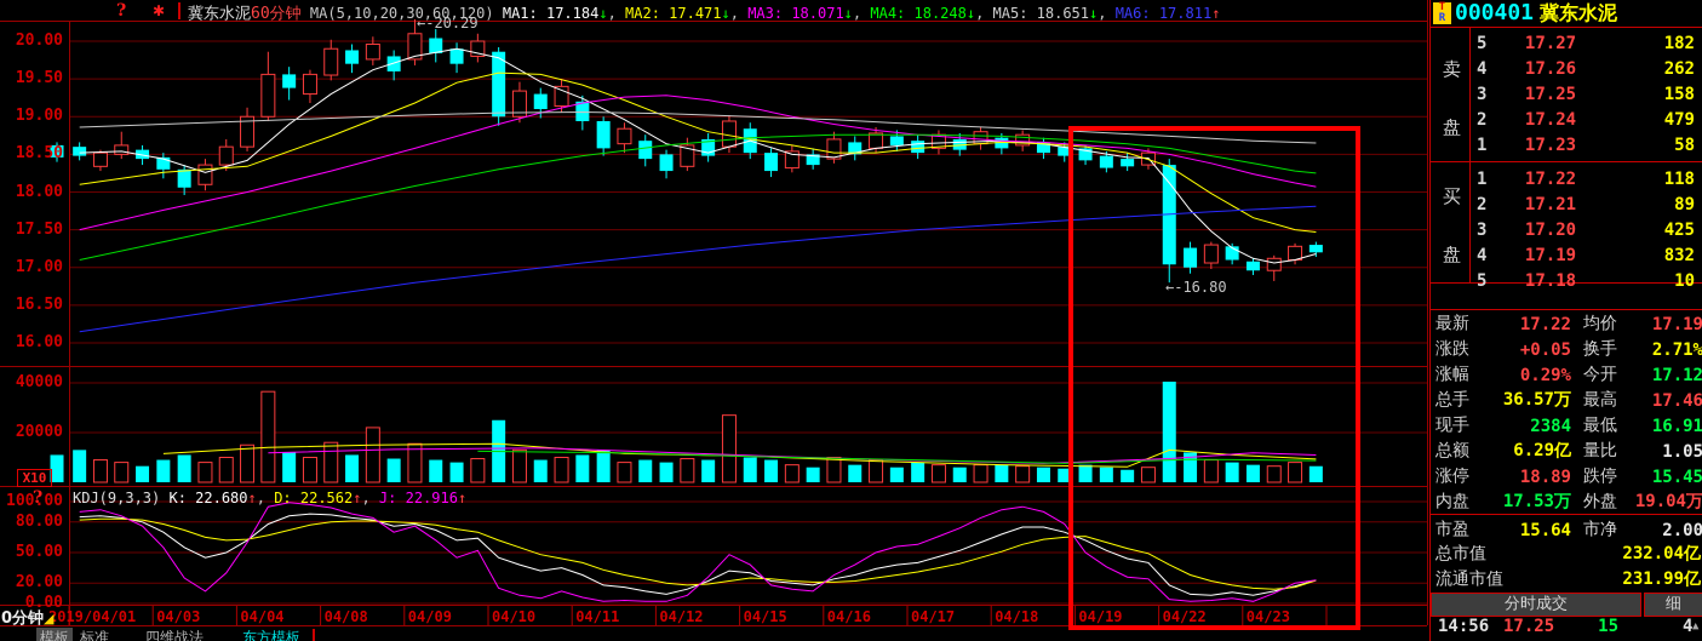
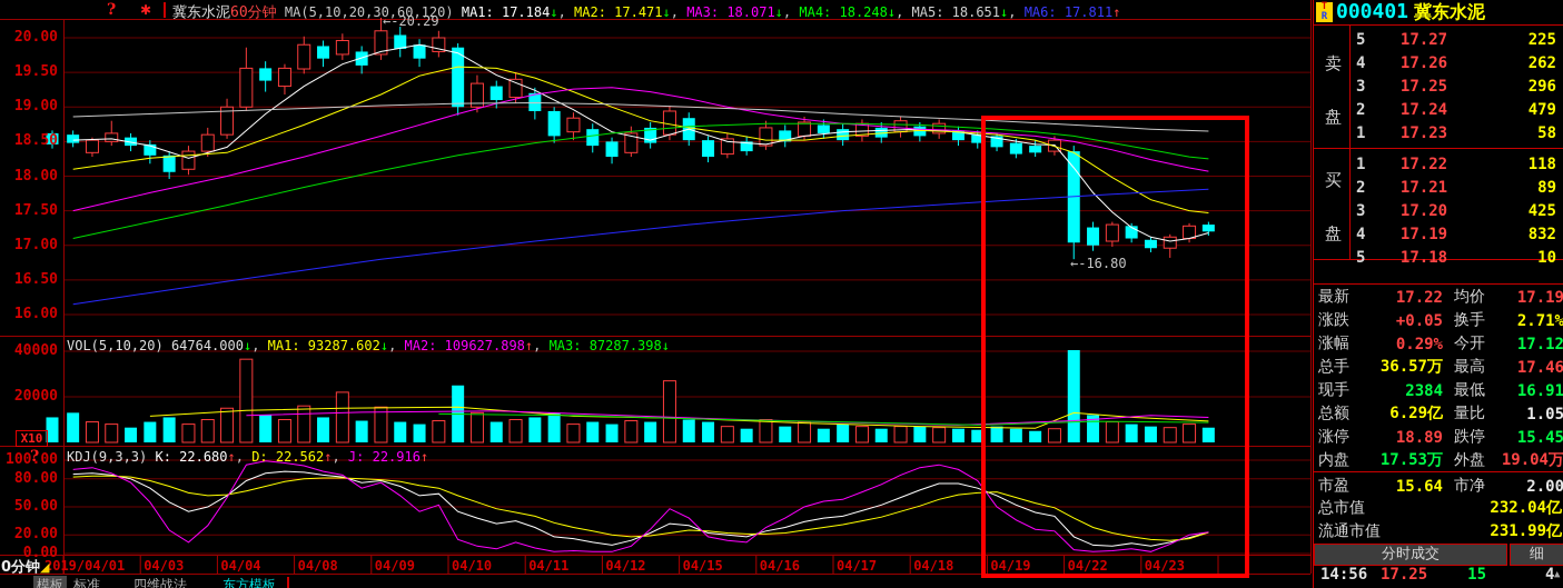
  ?
  ✱
  冀东水泥60分钟 MA(5,10,20,30,60,120) MA1: 17.184↓, MA2: 17.471↓, MA3: 18.071↓, MA4: 18.248↓, MA5: 18.651↓, MA6: 17.811↑
+ VOL(5,10,20) 64764.000↓, MA1: 93287.602↓, MA2: 109627.898↑, MA3: 87287.398↓
  KDJ(9,3,3) K: 22.680↑, D: 22.562↑, J: 22.916↑
  20.00
  19.50
  19.00
  18.50
  18.00
  17.50
  17.00
  16.50
  16.00
  40000
  20000
  100.00
  80.00
  50.00
  20.00
  0.00
  2019/04/01
  04/03
  04/04
  04/08
  04/09
  04/10
  04/11
  04/12
  04/15
  04/16
  04/17
  04/18
  04/19
  04/22
  04/23
  X10
  ?
  ←-20.29
  ←-16.80
  0分钟◢
  模板
  标准
  四维战法
  东方模板
  T
  R
  000401
  冀东水泥
  卖
  盘
  买
  盘
  5
  17.27
- 182
+ 225
  4
  17.26
  262
  3
  17.25
- 158
+ 296
  2
  17.24
  479
  1
  17.23
  58
  1
  17.22
  118
  2
  17.21
  89
  3
  17.20
  425
  4
  17.19
  832
  5
  17.18
  10
  最新
  17.22
  均价
  17.19
  涨跌
  +0.05
  换手
  2.71%
  涨幅
  0.29%
  今开
  17.12
  总手
  36.57万
  最高
  17.46
  现手
  2384
  最低
  16.91
  总额
  6.29亿
  量比
  1.05
  涨停
  18.89
  跌停
  15.45
  内盘
  17.53万
  外盘
  19.04万
  市盈
  15.64
  市净
  2.00
  总市值
  232.04亿
  流通市值
  231.99亿
  分时成交
  细
  14:56
  17.25
  15
  4
  ▲
